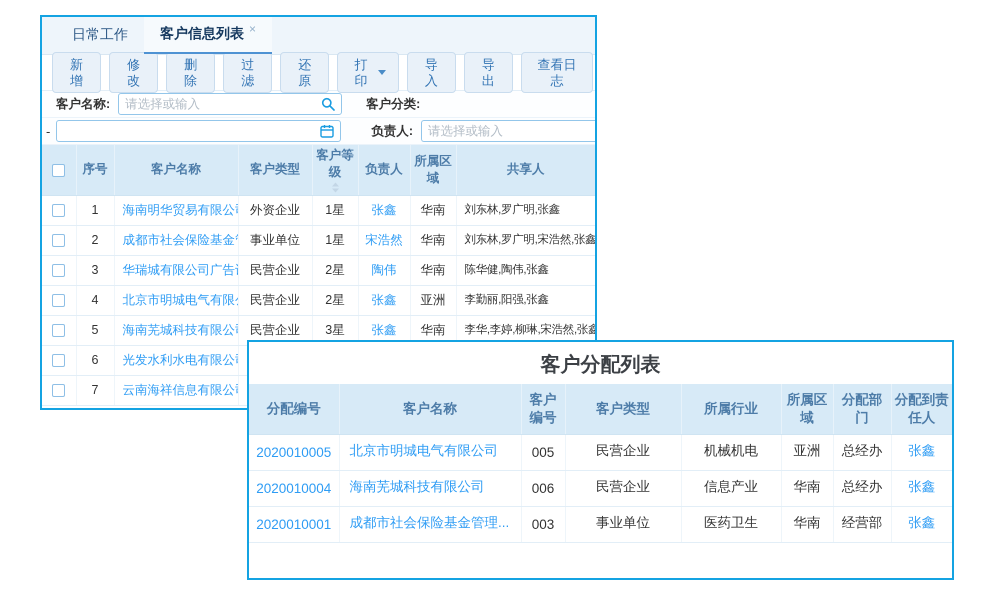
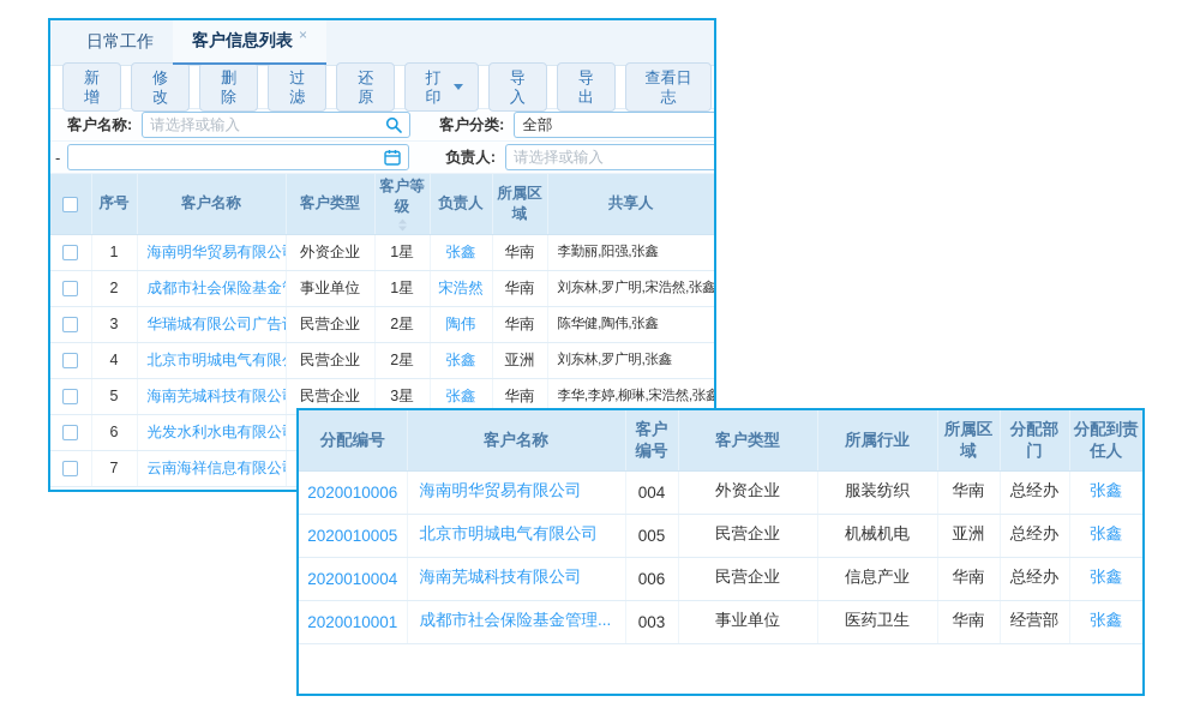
  日常工作
  客户信息列表
  ×
  新增
  修改
  删除
  过滤
  还原
  打印
  导入
  导出
  查看日志
  客户名称:
  请选择或输入
  客户分类:
+ 全部
  -
  负责人:
  请选择或输入
  	序号	客户名称	客户类型	客户等级	负责人	所属区域	共享人
- 	1	海南明华贸易有限公	外资企业	1星	张鑫	华南	刘东林,罗广明,张鑫
+ 	1	海南明华贸易有限公	外资企业	1星	张鑫	华南	李勤丽,阳强,张鑫
  	2	成都市社会保险基金	事业单位	1星	宋浩然	华南	刘东林,罗广明,宋浩然,张鑫
  	3	华瑞城有限公司广告	民营企业	2星	陶伟	华南	陈华健,陶伟,张鑫
- 	4	北京市明城电气有限	民营企业	2星	张鑫	亚洲	李勤丽,阳强,张鑫
+ 	4	北京市明城电气有限	民营企业	2星	张鑫	亚洲	刘东林,罗广明,张鑫
  	5	海南芜城科技有限公	民营企业	3星	张鑫	华南	李华,李婷,柳琳,宋浩然,张鑫
  	6	光发水利水电有限公
  	7	云南海祥信息有限公
- 客户分配列表
  分配编号	客户名称	客户编号	客户类型	所属行业	所属区域	分配部门	分配到责任人
+ 2020010006	海南明华贸易有限公司	004	外资企业	服装纺织	华南	总经办	张鑫
  2020010005	北京市明城电气有限公司	005	民营企业	机械机电	亚洲	总经办	张鑫
  2020010004	海南芜城科技有限公司	006	民营企业	信息产业	华南	总经办	张鑫
  2020010001	成都市社会保险基金管理...	003	事业单位	医药卫生	华南	经营部	张鑫
